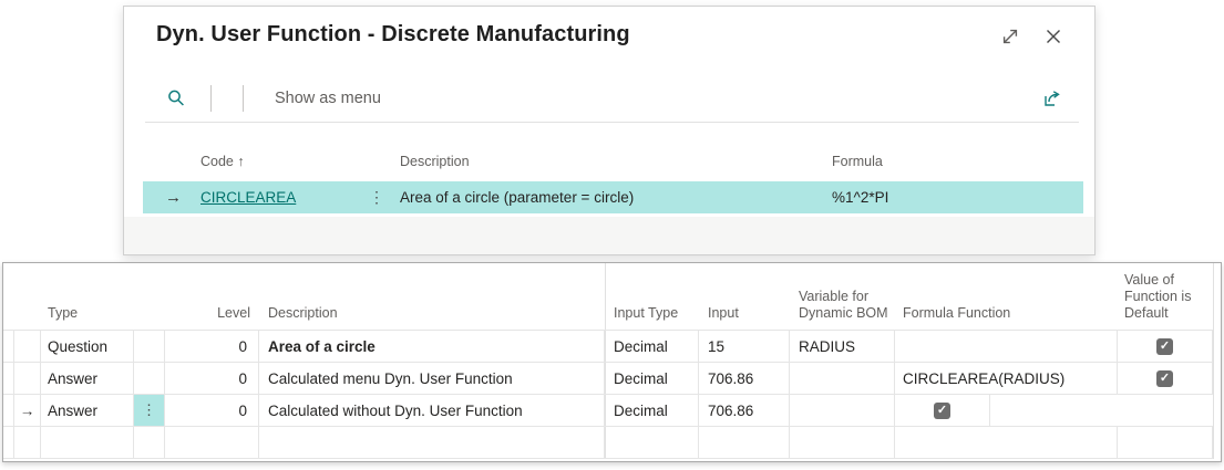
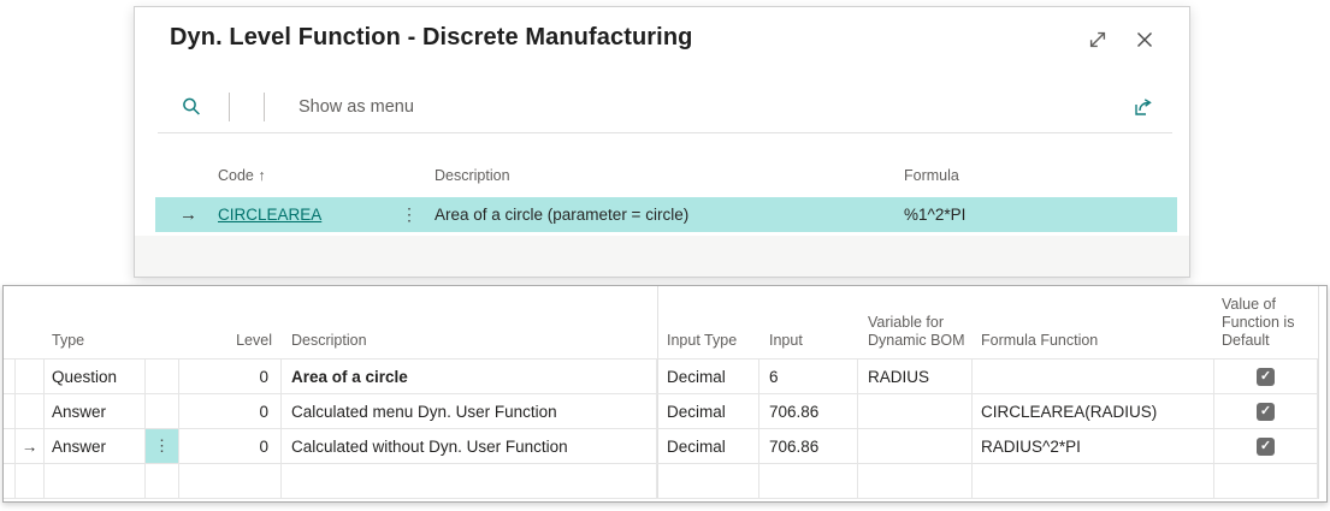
- Dyn. User Function - Discrete Manufacturing
+ Dyn. Level Function - Discrete Manufacturing
  Show as menu
  Code ↑
  Description
  Formula
  →
  CIRCLEAREA
  ⋮
  Area of a circle (parameter = circle)
  %1^2*PI
  Type
  Level
  Description
  Input Type
  Input
  Variable for Dynamic BOM
  Formula Function
  Value of Function is Default
  Question
  0
  Area of a circle
  Decimal
- 15
+ 6
  RADIUS
  Answer
  0
  Calculated menu Dyn. User Function
  Decimal
  706.86
  CIRCLEAREA(RADIUS)
  →
  Answer
  ⋮
  0
  Calculated without Dyn. User Function
  Decimal
  706.86
+ RADIUS^2*PI
